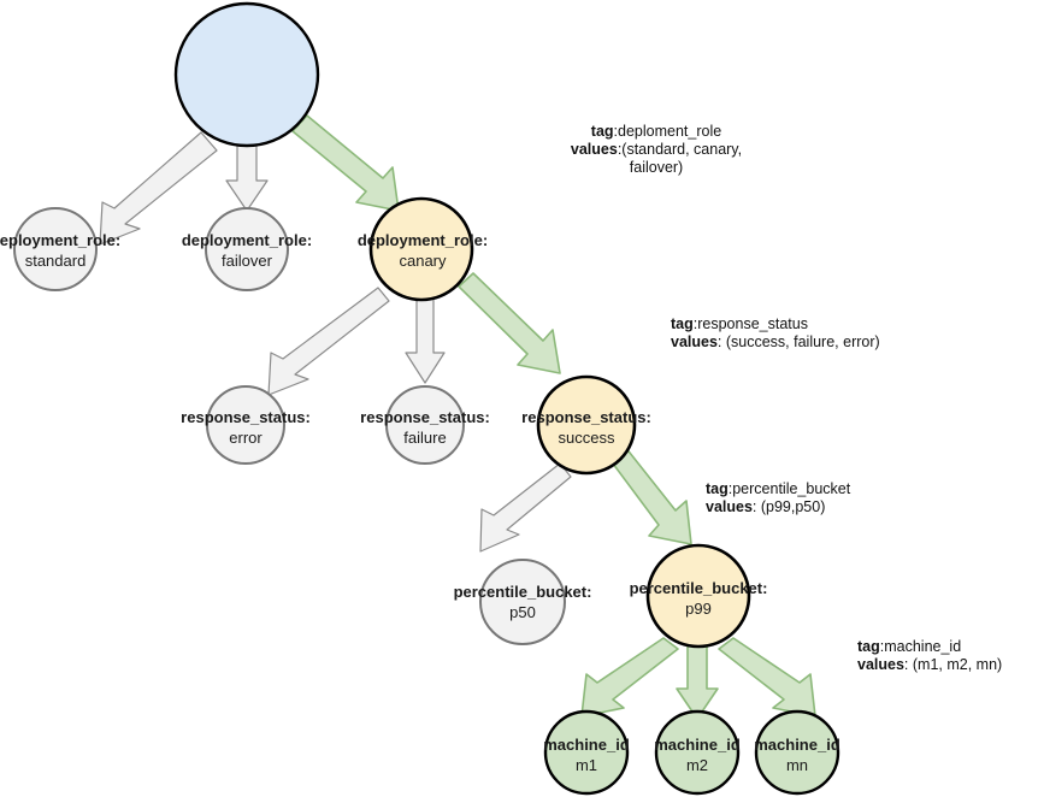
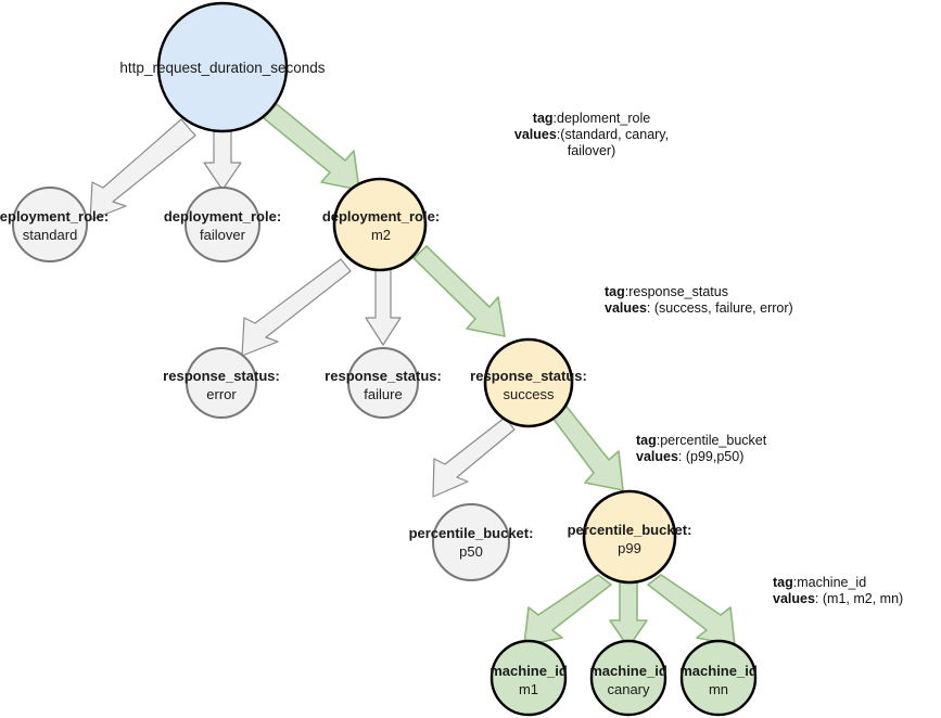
+ http_request_duration_seconds
  eployment_role:
  standard
  deployment_role:
  failover
  deployment_role:
- canary
+ m2
  response_status:
  error
  response_status:
  failure
  response_status:
  success
  percentile_bucket:
  p50
  percentile_bucket:
  p99
  machine_id
  m1
  machine_id
- m2
+ canary
  machine_id
  mn
  tag:deploment_role
  values:(standard, canary,
  failover)
  tag:response_status
  values: (success, failure, error)
  tag:percentile_bucket
  values: (p99,p50)
  tag:machine_id
  values: (m1, m2, mn)
